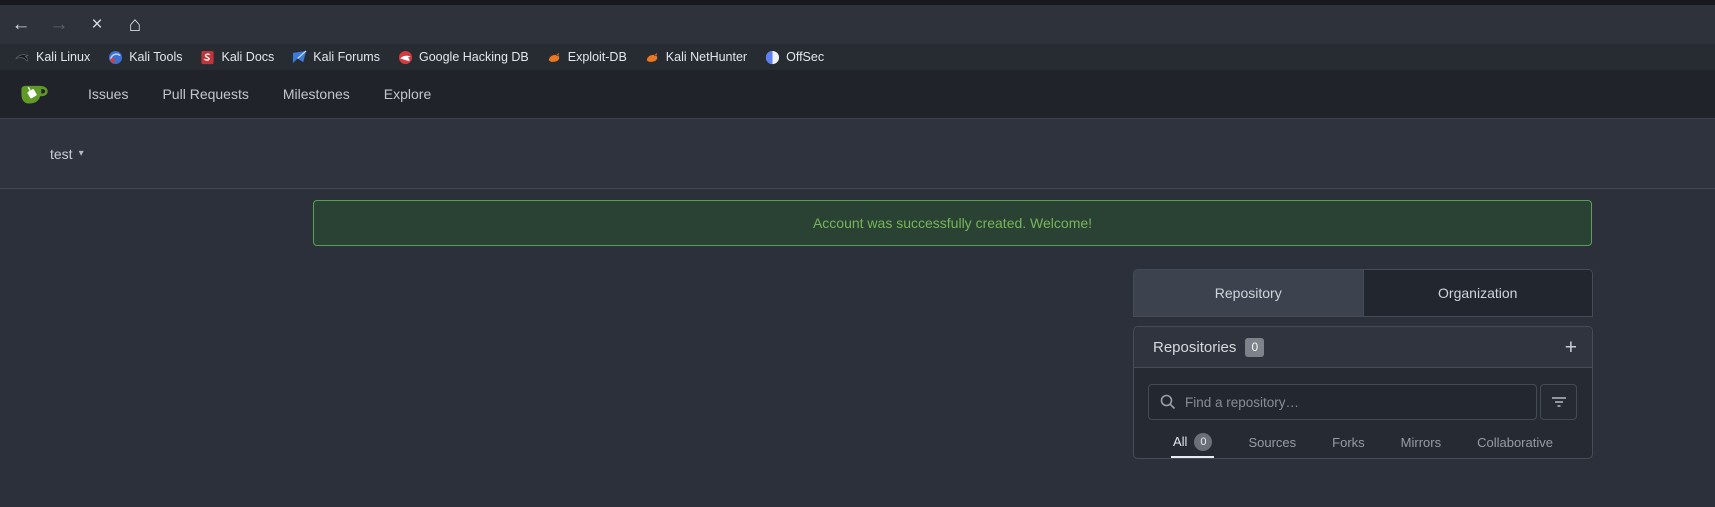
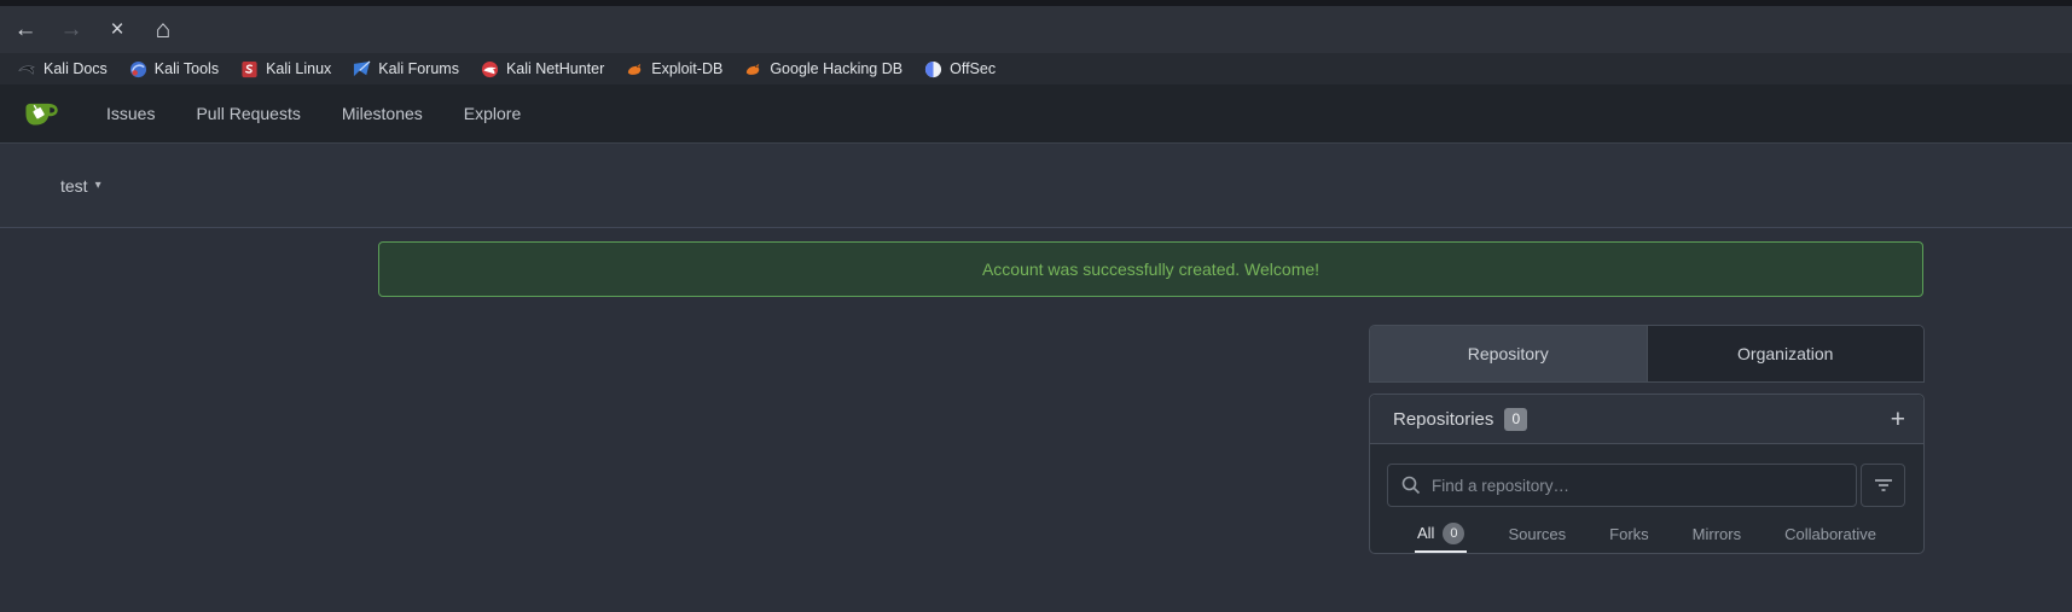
  ←
  →
  ×
  ⌂
- Kali Linux
+ Kali Docs
  Kali Tools
- Kali Docs
+ Kali Linux
  Kali Forums
- Google Hacking DB
+ Kali NetHunter
  Exploit-DB
- Kali NetHunter
+ Google Hacking DB
  OffSec
  Issues
  Pull Requests
  Milestones
  Explore
  test
  ▾
  Account was successfully created. Welcome!
  Repository
  Organization
  Repositories
  0
  +
  Find a repository…
  All
  0
  Sources
  Forks
  Mirrors
  Collaborative
